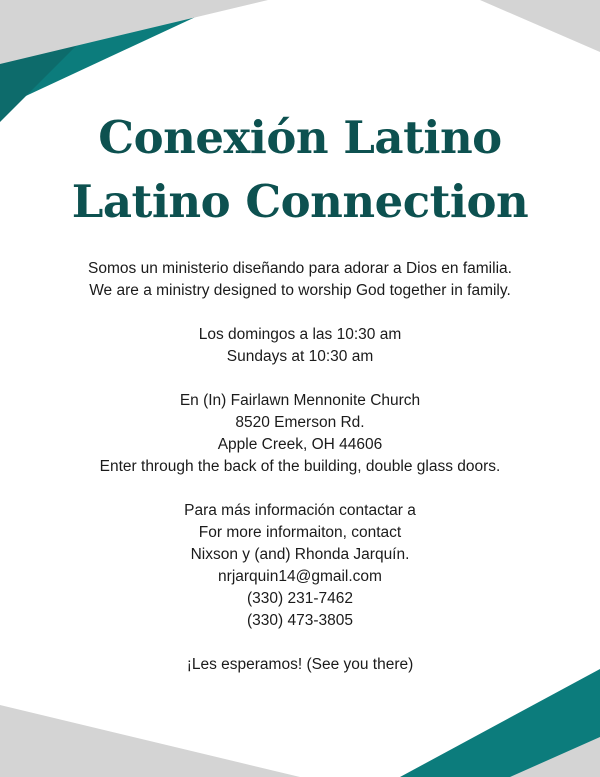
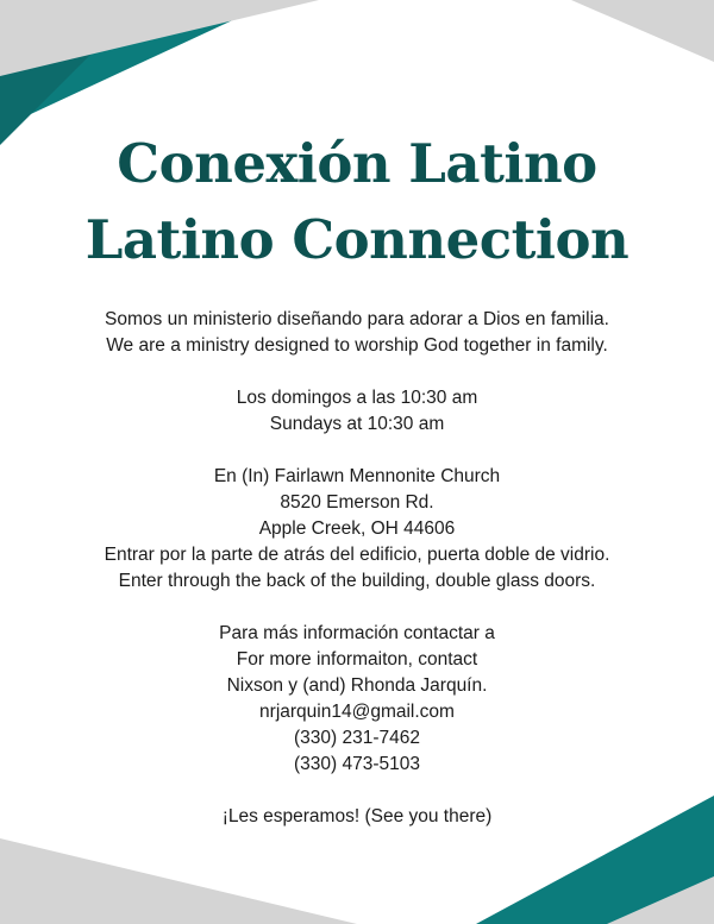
  Conexión Latino
  Latino Connection
  Somos un ministerio diseñando para adorar a Dios en familia.
  We are a ministry designed to worship God together in family.
  Los domingos a las 10:30 am
  Sundays at 10:30 am
  En (In) Fairlawn Mennonite Church
  8520 Emerson Rd.
  Apple Creek, OH 44606
+ Entrar por la parte de atrás del edificio, puerta doble de vidrio.
  Enter through the back of the building, double glass doors.
  Para más información contactar a
  For more informaiton, contact
  Nixson y (and) Rhonda Jarquín.
  nrjarquin14@gmail.com
  (330) 231-7462
- (330) 473-3805
+ (330) 473-5103
  ¡Les esperamos! (See you there)
